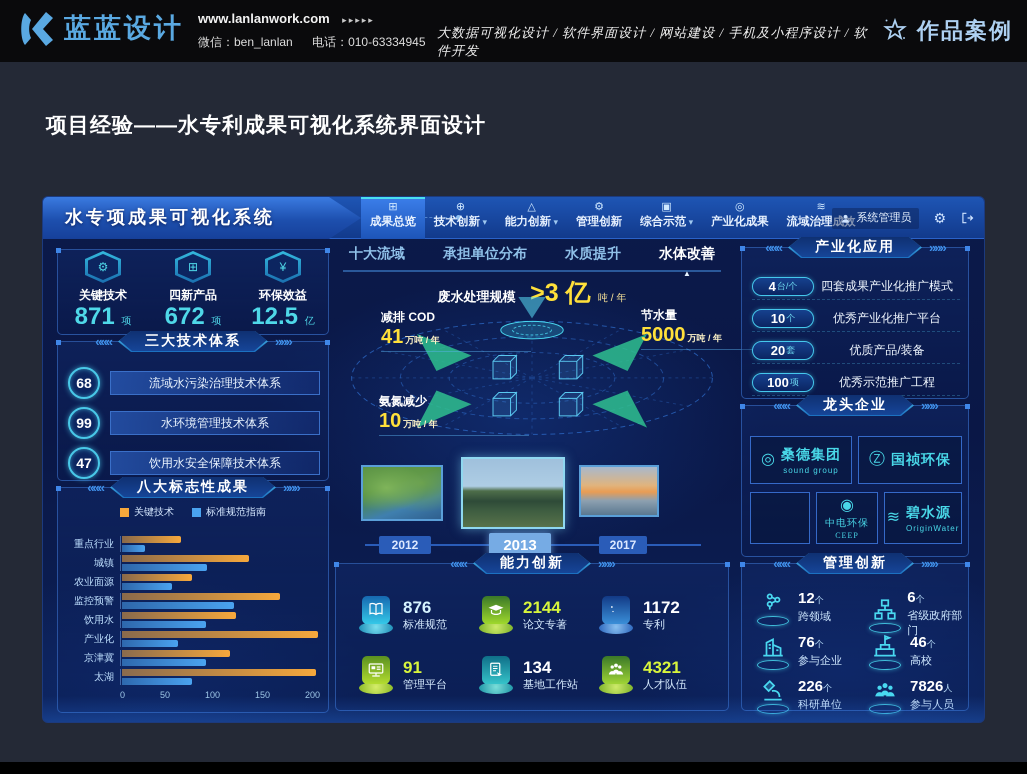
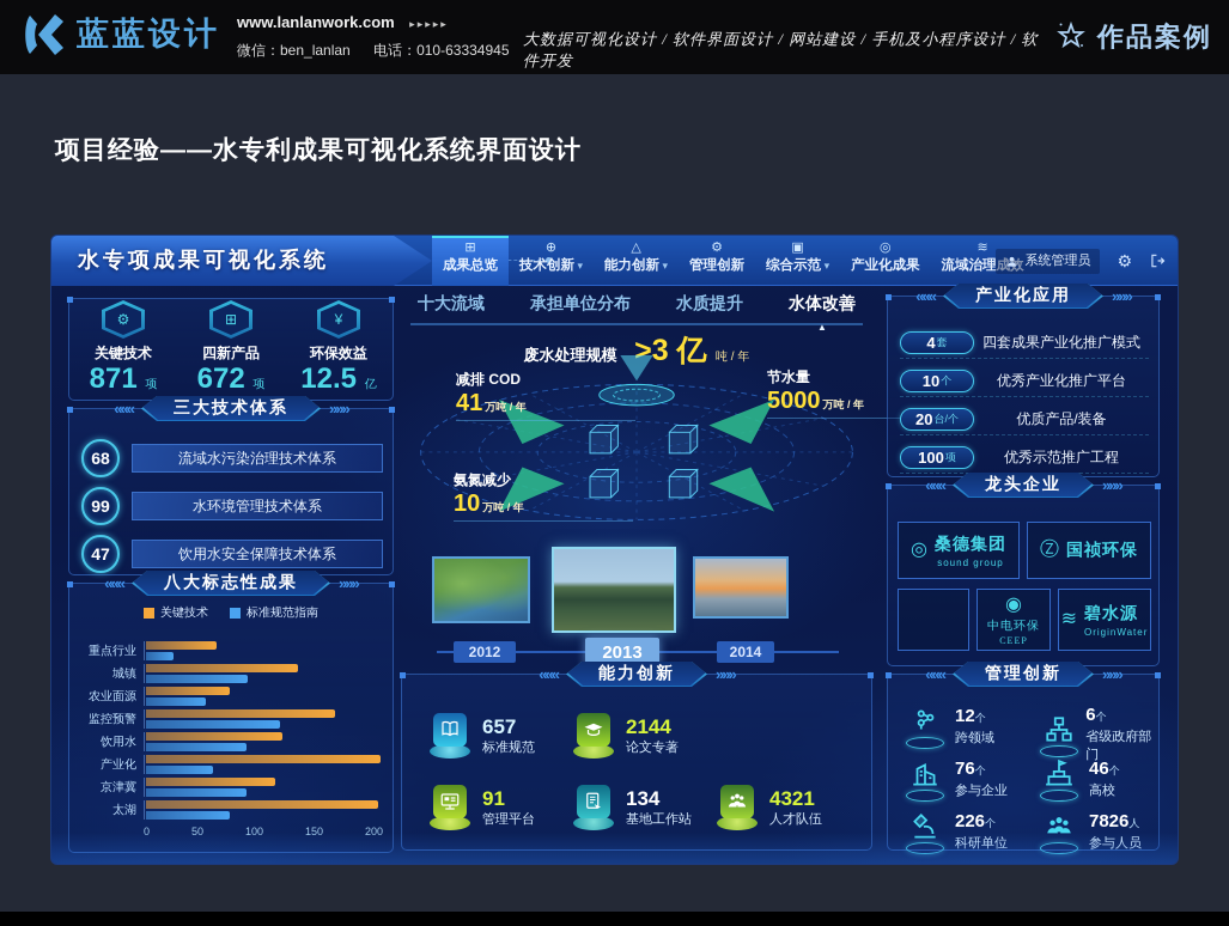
  蓝蓝设计
  www.lanlanwork.com ▸▸▸▸▸
  微信：ben_lanlan 电话：010-63334945
  大数据可视化设计 / 软件界面设计 / 网站建设 / 手机及小程序设计 / 软件开发
  作品案例
  项目经验——水专利成果可视化系统界面设计
  水专项成果可视化系统
  ⊞
  成果总览
  ⊕
  技术创新
  △
  能力创新
  ⚙
  管理创新
  ▣
  综合示范
  ◎
  产业化成果
  ≋
  流域治理成效
  系统管理员
  ⚙
  ⚙
  关键技术
  871 项
  ⊞
  四新产品
  672 项
  ¥
  环保效益
  12.5 亿
  三大技术体系
  68
  流域水污染治理技术体系
  99
  水环境管理技术体系
  47
  饮用水安全保障技术体系
  八大标志性成果
  关键技术
  标准规范指南
  重点行业
  城镇
  农业面源
  监控预警
  饮用水
  产业化
  京津冀
  太湖
  0
  50
  100
  150
  200
  十大流域
  承担单位分布
  水质提升
  水体改善
  废水处理规模 >3 亿 吨 / 年
  减排 COD
  41 万吨 / 年
  节水量
  5000 万吨 / 年
  氨氮减少
  10 万吨 / 年
  2012
  2013
- 2017
+ 2014
  能力创新
- 876
+ 657
  标准规范
  2144
  论文专著
- 1172
- 专利
  91
  管理平台
  134
  基地工作站
  4321
  人才队伍
  产业化应用
  4
- 台/个
+ 套
  四套成果产业化推广模式
  10
  个
  优秀产业化推广平台
  20
- 套
+ 台/个
  优质产品/装备
  100
  项
  优秀示范推广工程
  龙头企业
  ◎
  桑德集团
  sound group
  Ⓩ
  国祯环保
  ◉
  中电环保
  CEEP
  ≋
  碧水源
  OriginWater
  管理创新
  12个
  跨领域
  6个
  省级政府部门
  76个
  参与企业
  46个
  高校
  226个
  7826人
